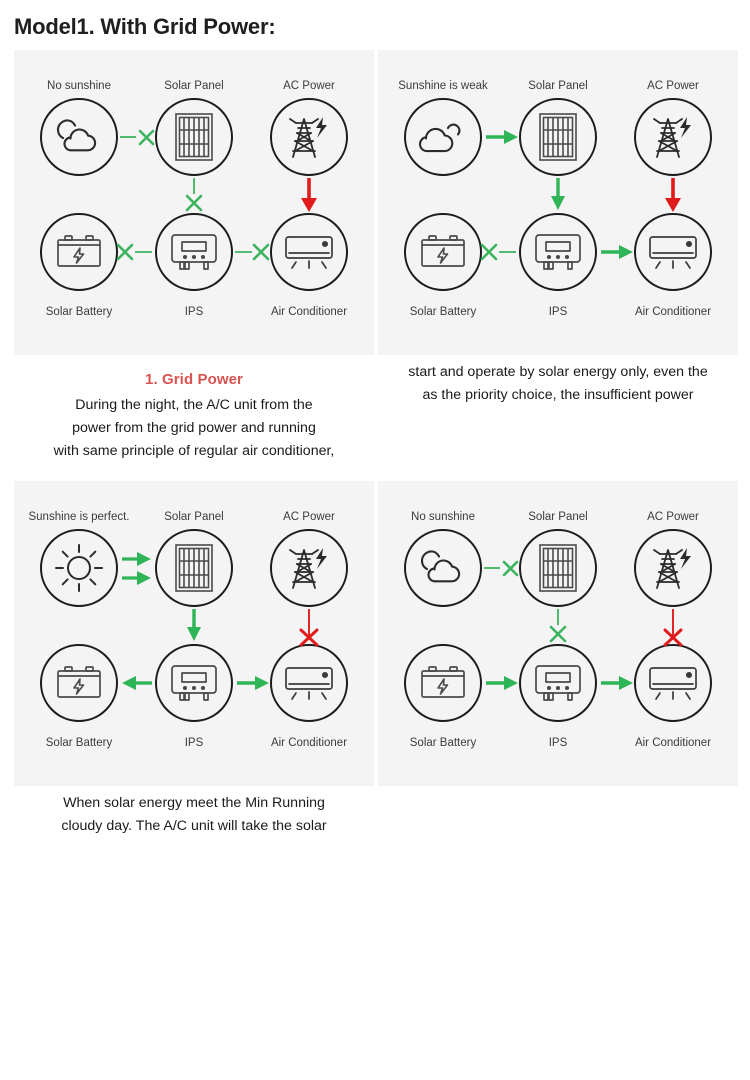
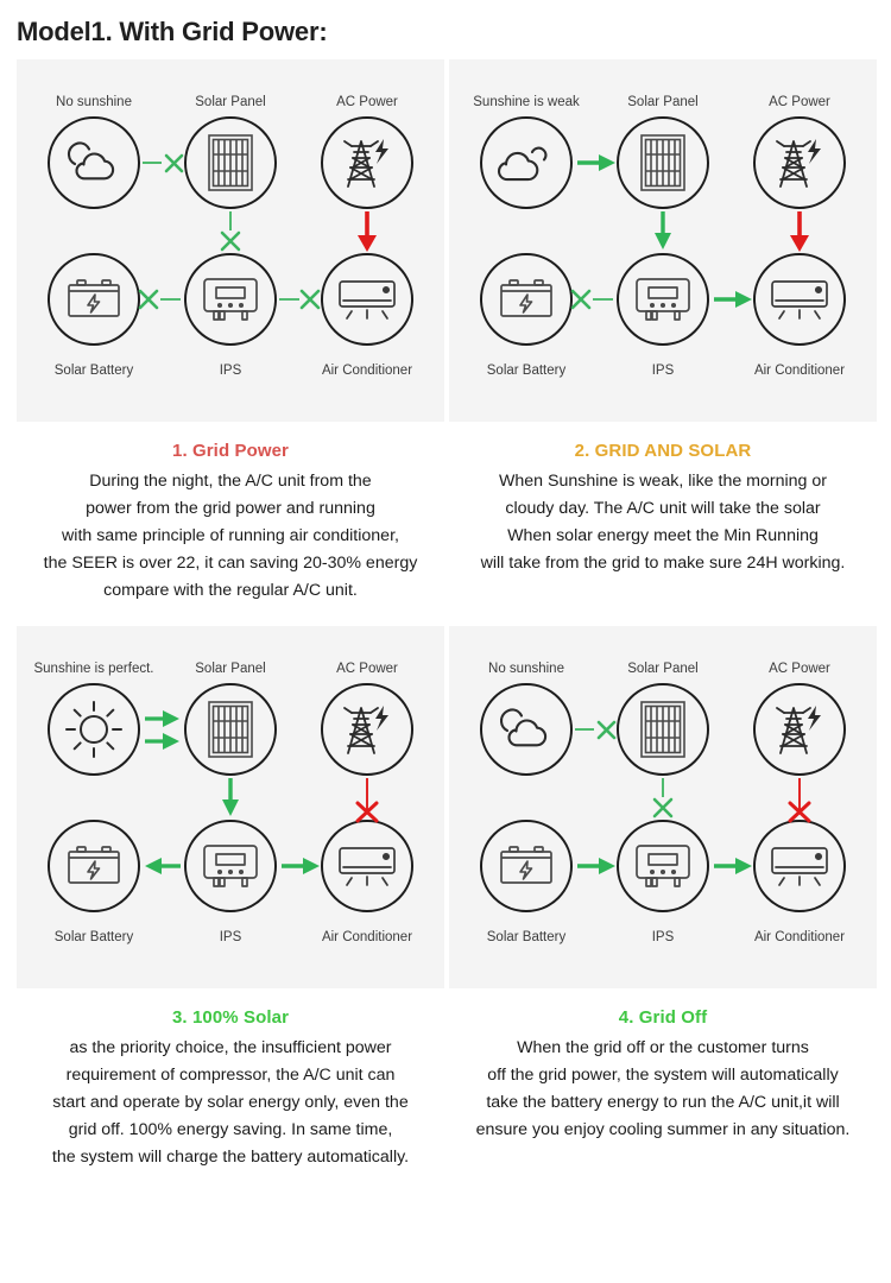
  Model1. With Grid Power:
  No sunshine
  Solar Panel
  AC Power
  Solar Battery
  IPS
  Air Conditioner
  1. Grid Power
  During the night, the A/C unit from the
  power from the grid power and running
- with same principle of regular air conditioner,
+ with same principle of running air conditioner,
+ the SEER is over 22, it can saving 20-30% energy
+ compare with the regular A/C unit.
  Sunshine is weak
  Solar Panel
  AC Power
  Solar Battery
  IPS
  Air Conditioner
+ 2. GRID AND SOLAR
+ When Sunshine is weak, like the morning or
- start and operate by solar energy only, even the
+ cloudy day. The A/C unit will take the solar
- as the priority choice, the insufficient power
+ When solar energy meet the Min Running
+ will take from the grid to make sure 24H working.
  Sunshine is perfect.
  Solar Panel
  AC Power
  Solar Battery
  IPS
  Air Conditioner
+ 3. 100% Solar
- When solar energy meet the Min Running
+ as the priority choice, the insufficient power
+ requirement of compressor, the A/C unit can
- cloudy day. The A/C unit will take the solar
+ start and operate by solar energy only, even the
+ grid off. 100% energy saving. In same time,
+ the system will charge the battery automatically.
  No sunshine
  Solar Panel
  AC Power
  Solar Battery
  IPS
  Air Conditioner
+ 4. Grid Off
+ When the grid off or the customer turns
+ off the grid power, the system will automatically
+ take the battery energy to run the A/C unit,it will
+ ensure you enjoy cooling summer in any situation.
